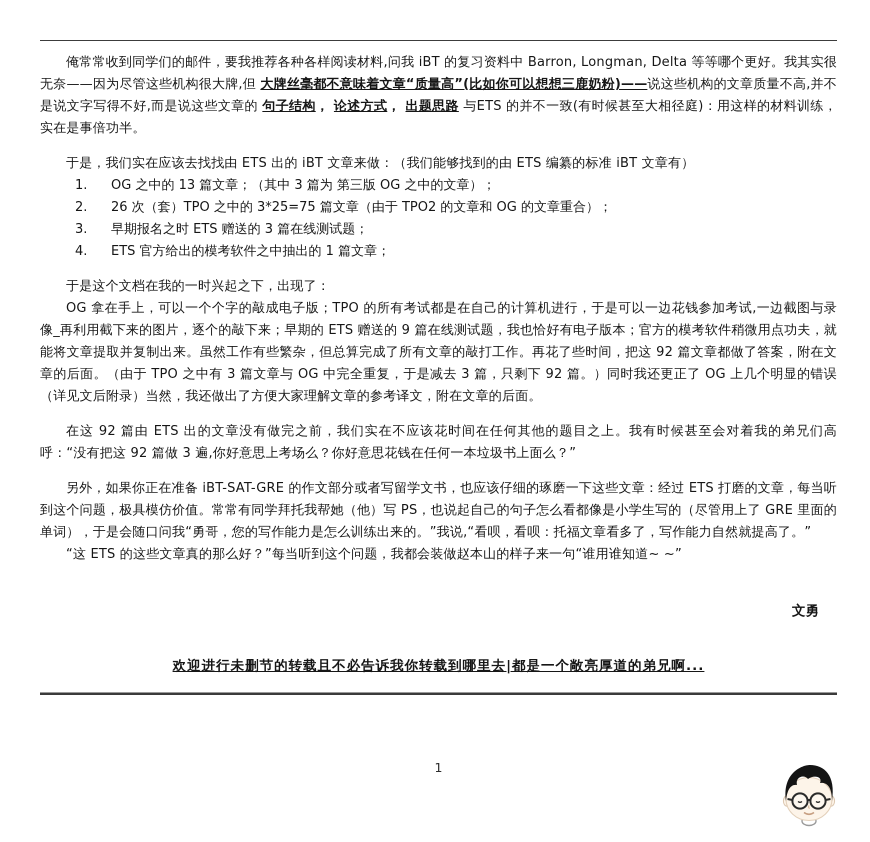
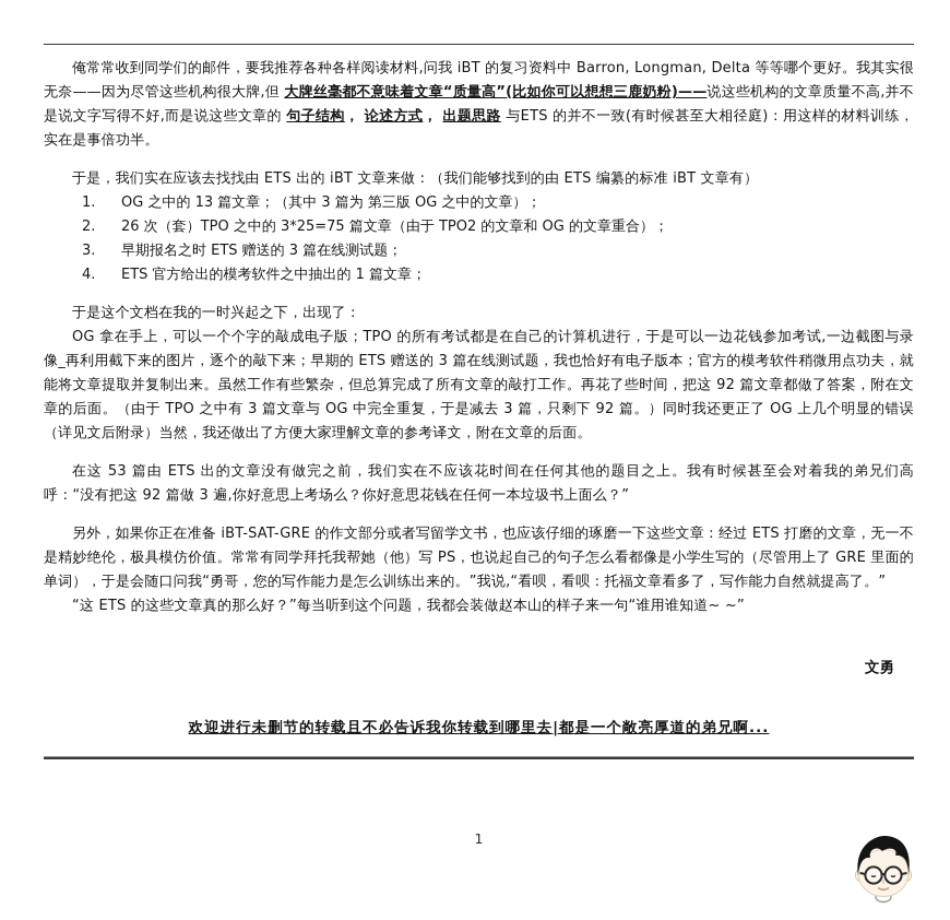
  俺常常收到同学们的邮件，要我推荐各种各样阅读材料,问我 iBT 的复习资料中 Barron, Longman, Delta 等等哪个更好。我其实很无奈——因为尽管这些机构很大牌,但 大牌丝毫都不意味着文章“质量高”(比如你可以想想三鹿奶粉)——说这些机构的文章质量不高,并不是说文字写得不好,而是说这些文章的 句子结构， 论述方式， 出题思路 与ETS 的并不一致(有时候甚至大相径庭)：用这样的材料训练，实在是事倍功半。
  于是，我们实在应该去找找由 ETS 出的 iBT 文章来做：（我们能够找到的由 ETS 编纂的标准 iBT 文章有）
  1. OG 之中的 13 篇文章；（其中 3 篇为 第三版 OG 之中的文章）；
  2. 26 次（套）TPO 之中的 3*25=75 篇文章（由于 TPO2 的文章和 OG 的文章重合）；
  3. 早期报名之时 ETS 赠送的 3 篇在线测试题；
  4. ETS 官方给出的模考软件之中抽出的 1 篇文章；
  于是这个文档在我的一时兴起之下，出现了：
- OG 拿在手上，可以一个个字的敲成电子版；TPO 的所有考试都是在自己的计算机进行，于是可以一边花钱参加考试,一边截图与录像_再利用截下来的图片，逐个的敲下来；早期的 ETS 赠送的 9 篇在线测试题，我也恰好有电子版本；官方的模考软件稍微用点功夫，就能将文章提取并复制出来。虽然工作有些繁杂，但总算完成了所有文章的敲打工作。再花了些时间，把这 92 篇文章都做了答案，附在文章的后面。（由于 TPO 之中有 3 篇文章与 OG 中完全重复，于是减去 3 篇，只剩下 92 篇。）同时我还更正了 OG 上几个明显的错误（详见文后附录）当然，我还做出了方便大家理解文章的参考译文，附在文章的后面。
+ OG 拿在手上，可以一个个字的敲成电子版；TPO 的所有考试都是在自己的计算机进行，于是可以一边花钱参加考试,一边截图与录像_再利用截下来的图片，逐个的敲下来；早期的 ETS 赠送的 3 篇在线测试题，我也恰好有电子版本；官方的模考软件稍微用点功夫，就能将文章提取并复制出来。虽然工作有些繁杂，但总算完成了所有文章的敲打工作。再花了些时间，把这 92 篇文章都做了答案，附在文章的后面。（由于 TPO 之中有 3 篇文章与 OG 中完全重复，于是减去 3 篇，只剩下 92 篇。）同时我还更正了 OG 上几个明显的错误（详见文后附录）当然，我还做出了方便大家理解文章的参考译文，附在文章的后面。
- 在这 92 篇由 ETS 出的文章没有做完之前，我们实在不应该花时间在任何其他的题目之上。我有时候甚至会对着我的弟兄们高呼：“没有把这 92 篇做 3 遍,你好意思上考场么？你好意思花钱在任何一本垃圾书上面么？”
+ 在这 53 篇由 ETS 出的文章没有做完之前，我们实在不应该花时间在任何其他的题目之上。我有时候甚至会对着我的弟兄们高呼：“没有把这 92 篇做 3 遍,你好意思上考场么？你好意思花钱在任何一本垃圾书上面么？”
- 另外，如果你正在准备 iBT-SAT-GRE 的作文部分或者写留学文书，也应该仔细的琢磨一下这些文章：经过 ETS 打磨的文章，每当听到这个问题，极具模仿价值。常常有同学拜托我帮她（他）写 PS，也说起自己的句子怎么看都像是小学生写的（尽管用上了 GRE 里面的单词），于是会随口问我“勇哥，您的写作能力是怎么训练出来的。”我说,“看呗，看呗：托福文章看多了，写作能力自然就提高了。”
+ 另外，如果你正在准备 iBT-SAT-GRE 的作文部分或者写留学文书，也应该仔细的琢磨一下这些文章：经过 ETS 打磨的文章，无一不是精妙绝伦，极具模仿价值。常常有同学拜托我帮她（他）写 PS，也说起自己的句子怎么看都像是小学生写的（尽管用上了 GRE 里面的单词），于是会随口问我“勇哥，您的写作能力是怎么训练出来的。”我说,“看呗，看呗：托福文章看多了，写作能力自然就提高了。”
  “这 ETS 的这些文章真的那么好？”每当听到这个问题，我都会装做赵本山的样子来一句“谁用谁知道~ ~”
  文勇
  欢迎进行未删节的转载且不必告诉我你转载到哪里去|都是一个敞亮厚道的弟兄啊...
  1
